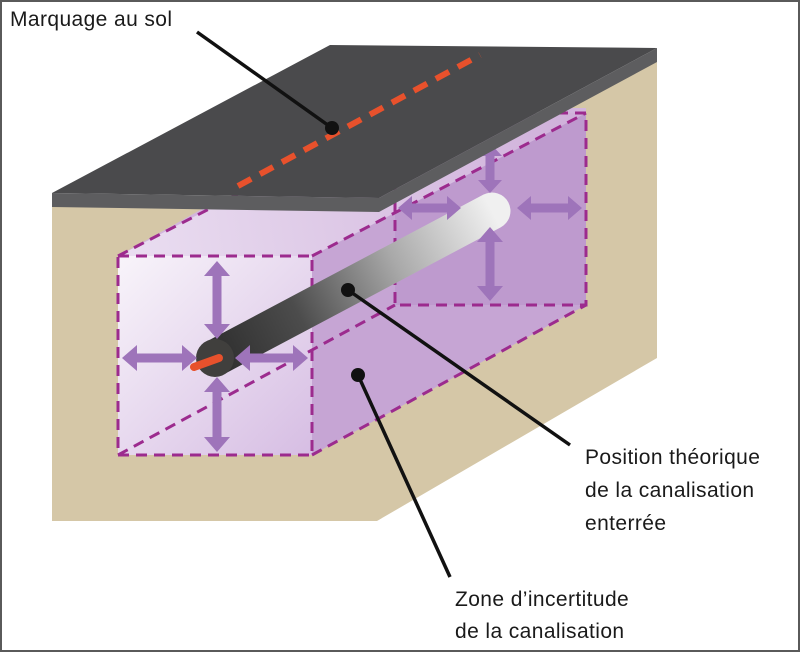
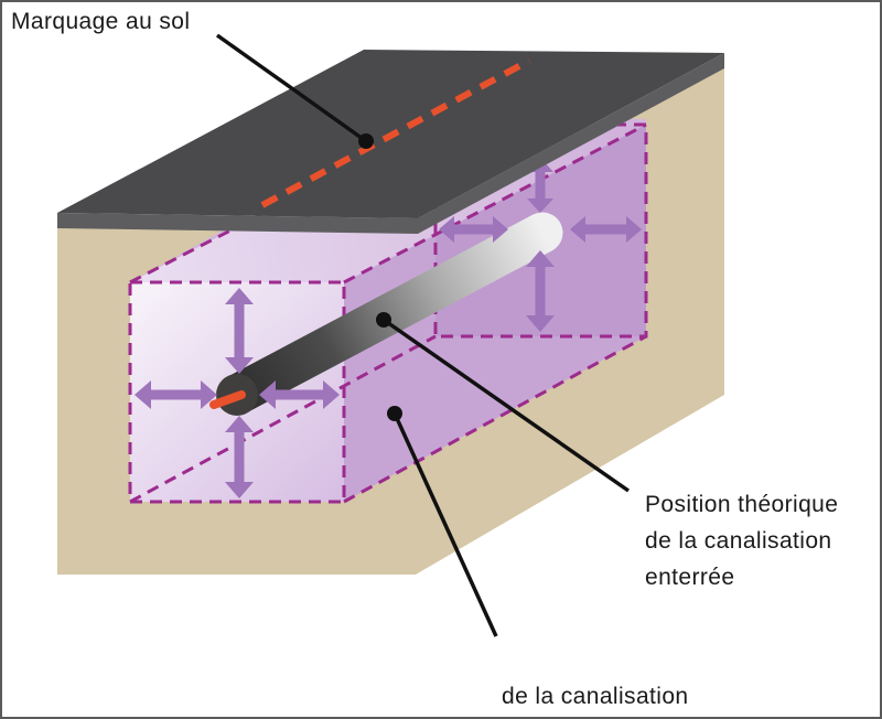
  Marquage au sol
  Position théorique
  de la canalisation
  enterrée
- Zone d’incertitude
  de la canalisation
